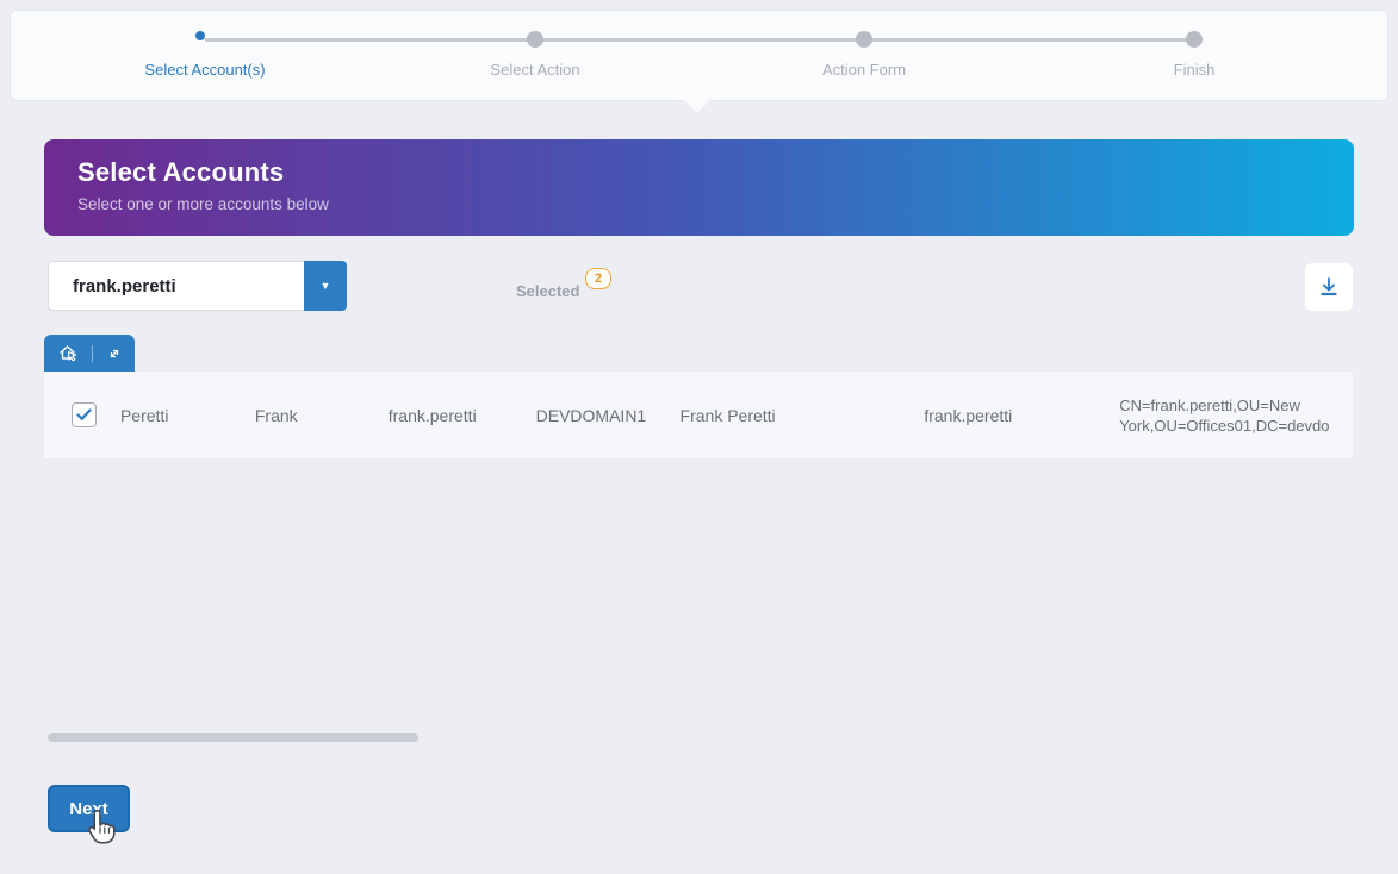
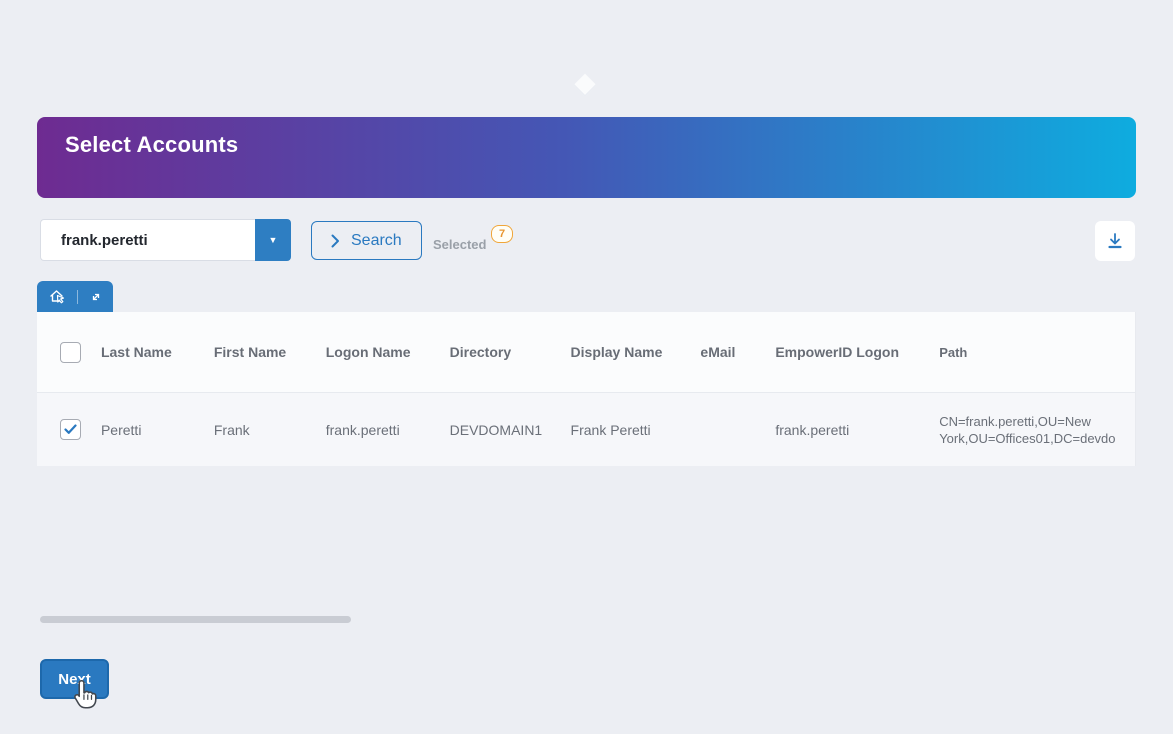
- Select Account(s)
- Select Action
- Action Form
- Finish
  Select Accounts
- Select one or more accounts below
  frank.peretti
  ▼
+ Search
  Selected
- 2
+ 7
+ Last Name
+ First Name
+ Logon Name
+ Directory
+ Display Name
+ eMail
+ EmpowerID Logon
+ Path
  Peretti
  Frank
  frank.peretti
  DEVDOMAIN1
  Frank Peretti
  frank.peretti
  CN=frank.peretti,OU=New York,OU=Offices01,DC=devdo
  Next
